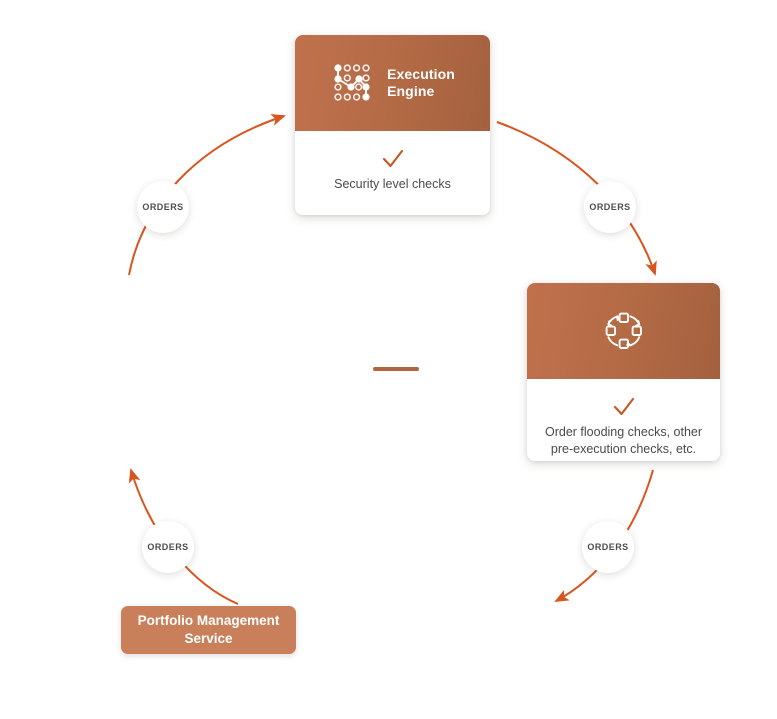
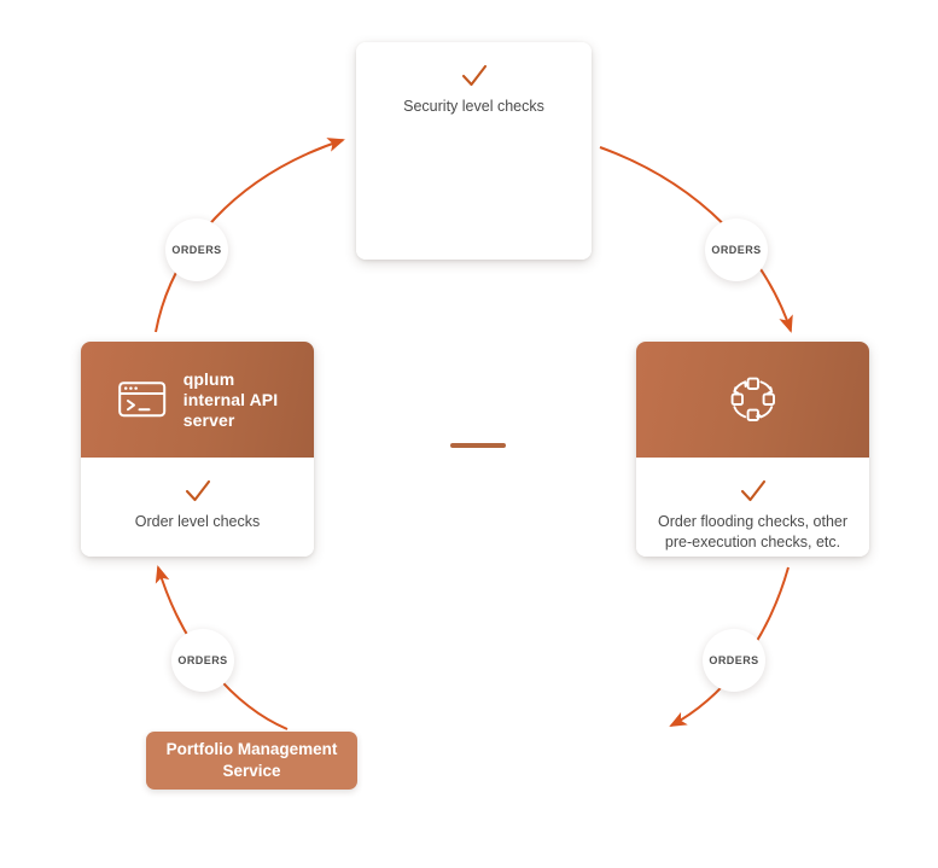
- Execution
- Engine
  Security level checks
+ qplum
+ internal API
+ server
+ Order level checks
  Order flooding checks, other
  pre-execution checks, etc.
  Portfolio Management
  Service
  ORDERS
  ORDERS
  ORDERS
  ORDERS
